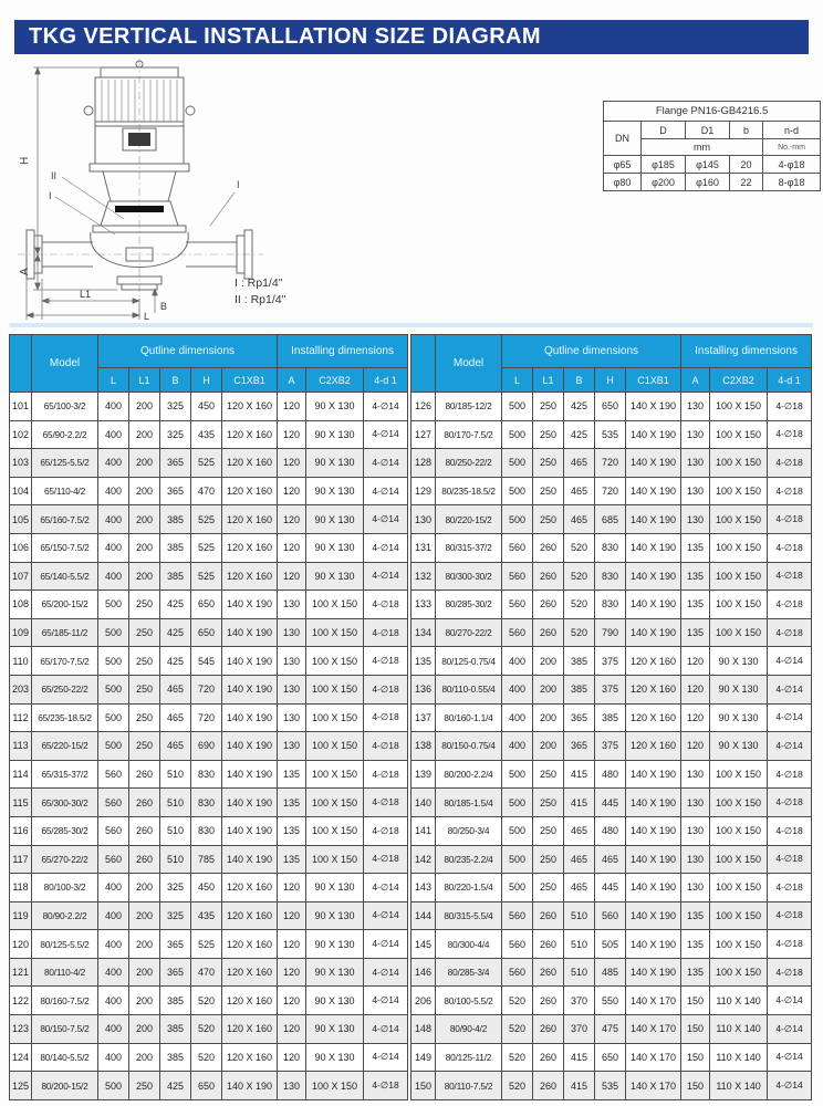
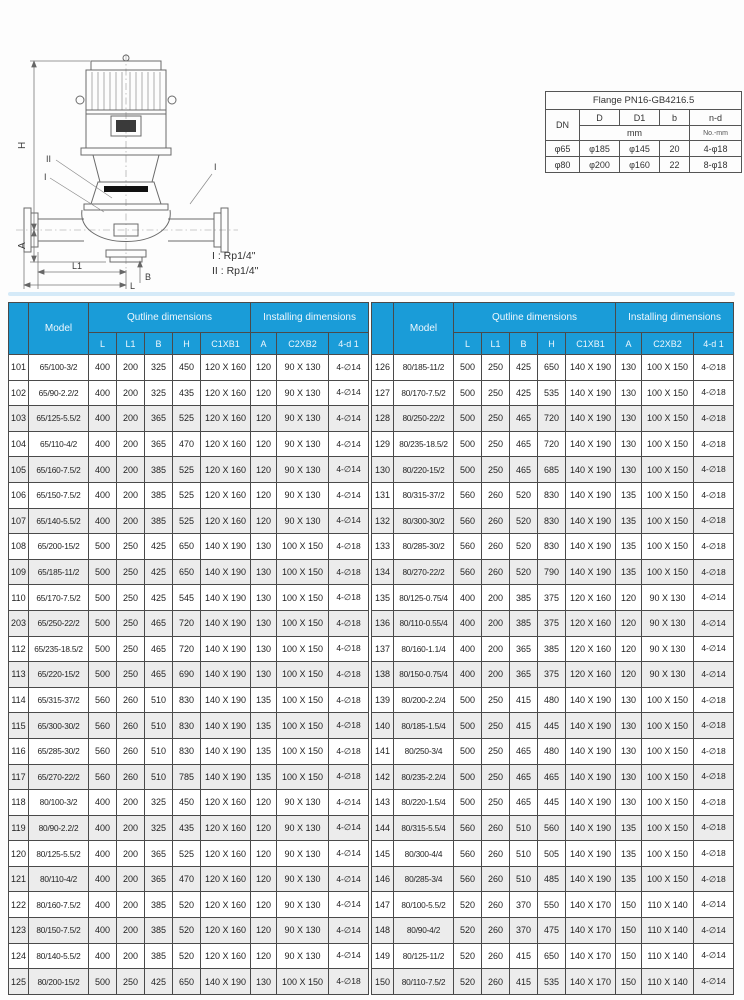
- TKG VERTICAL INSTALLATION SIZE DIAGRAM
  L1
  L
  B
  II
  I
  I
  I : Rp1/4"
  II : Rp1/4"
  Flange PN16-GB4216.5
  DN	D	D1	b	n-d
  φ65	φ185	φ145	20	4-φ18
  φ80	φ200	φ160	22	8-φ18
  	Model	Qutline dimensions	Installing dimensions
  L	L1	B	H	C1XB1	A	C2XB2	4-d 1
  101	65/100-3/2	400	200	325	450	120 X 160	120	90 X 130	4-∅14
  102	65/90-2.2/2	400	200	325	435	120 X 160	120	90 X 130	4-∅14
  103	65/125-5.5/2	400	200	365	525	120 X 160	120	90 X 130	4-∅14
  104	65/110-4/2	400	200	365	470	120 X 160	120	90 X 130	4-∅14
  105	65/160-7.5/2	400	200	385	525	120 X 160	120	90 X 130	4-∅14
  106	65/150-7.5/2	400	200	385	525	120 X 160	120	90 X 130	4-∅14
  107	65/140-5.5/2	400	200	385	525	120 X 160	120	90 X 130	4-∅14
  108	65/200-15/2	500	250	425	650	140 X 190	130	100 X 150	4-∅18
  109	65/185-11/2	500	250	425	650	140 X 190	130	100 X 150	4-∅18
  110	65/170-7.5/2	500	250	425	545	140 X 190	130	100 X 150	4-∅18
  203	65/250-22/2	500	250	465	720	140 X 190	130	100 X 150	4-∅18
  112	65/235-18.5/2	500	250	465	720	140 X 190	130	100 X 150	4-∅18
  113	65/220-15/2	500	250	465	690	140 X 190	130	100 X 150	4-∅18
  114	65/315-37/2	560	260	510	830	140 X 190	135	100 X 150	4-∅18
  115	65/300-30/2	560	260	510	830	140 X 190	135	100 X 150	4-∅18
  116	65/285-30/2	560	260	510	830	140 X 190	135	100 X 150	4-∅18
  117	65/270-22/2	560	260	510	785	140 X 190	135	100 X 150	4-∅18
  118	80/100-3/2	400	200	325	450	120 X 160	120	90 X 130	4-∅14
  119	80/90-2.2/2	400	200	325	435	120 X 160	120	90 X 130	4-∅14
  120	80/125-5.5/2	400	200	365	525	120 X 160	120	90 X 130	4-∅14
  121	80/110-4/2	400	200	365	470	120 X 160	120	90 X 130	4-∅14
  122	80/160-7.5/2	400	200	385	520	120 X 160	120	90 X 130	4-∅14
  123	80/150-7.5/2	400	200	385	520	120 X 160	120	90 X 130	4-∅14
  124	80/140-5.5/2	400	200	385	520	120 X 160	120	90 X 130	4-∅14
  125	80/200-15/2	500	250	425	650	140 X 190	130	100 X 150	4-∅18
  	Model	Qutline dimensions	Installing dimensions
  L	L1	B	H	C1XB1	A	C2XB2	4-d 1
- 126	80/185-12/2	500	250	425	650	140 X 190	130	100 X 150	4-∅18
+ 126	80/185-11/2	500	250	425	650	140 X 190	130	100 X 150	4-∅18
  127	80/170-7.5/2	500	250	425	535	140 X 190	130	100 X 150	4-∅18
  128	80/250-22/2	500	250	465	720	140 X 190	130	100 X 150	4-∅18
  129	80/235-18.5/2	500	250	465	720	140 X 190	130	100 X 150	4-∅18
  130	80/220-15/2	500	250	465	685	140 X 190	130	100 X 150	4-∅18
  131	80/315-37/2	560	260	520	830	140 X 190	135	100 X 150	4-∅18
  132	80/300-30/2	560	260	520	830	140 X 190	135	100 X 150	4-∅18
  133	80/285-30/2	560	260	520	830	140 X 190	135	100 X 150	4-∅18
  134	80/270-22/2	560	260	520	790	140 X 190	135	100 X 150	4-∅18
  135	80/125-0.75/4	400	200	385	375	120 X 160	120	90 X 130	4-∅14
  136	80/110-0.55/4	400	200	385	375	120 X 160	120	90 X 130	4-∅14
  137	80/160-1.1/4	400	200	365	385	120 X 160	120	90 X 130	4-∅14
  138	80/150-0.75/4	400	200	365	375	120 X 160	120	90 X 130	4-∅14
  139	80/200-2.2/4	500	250	415	480	140 X 190	130	100 X 150	4-∅18
  140	80/185-1.5/4	500	250	415	445	140 X 190	130	100 X 150	4-∅18
  141	80/250-3/4	500	250	465	480	140 X 190	130	100 X 150	4-∅18
  142	80/235-2.2/4	500	250	465	465	140 X 190	130	100 X 150	4-∅18
  143	80/220-1.5/4	500	250	465	445	140 X 190	130	100 X 150	4-∅18
  144	80/315-5.5/4	560	260	510	560	140 X 190	135	100 X 150	4-∅18
  145	80/300-4/4	560	260	510	505	140 X 190	135	100 X 150	4-∅18
  146	80/285-3/4	560	260	510	485	140 X 190	135	100 X 150	4-∅18
- 206	80/100-5.5/2	520	260	370	550	140 X 170	150	110 X 140	4-∅14
+ 147	80/100-5.5/2	520	260	370	550	140 X 170	150	110 X 140	4-∅14
  148	80/90-4/2	520	260	370	475	140 X 170	150	110 X 140	4-∅14
  149	80/125-11/2	520	260	415	650	140 X 170	150	110 X 140	4-∅14
  150	80/110-7.5/2	520	260	415	535	140 X 170	150	110 X 140	4-∅14
